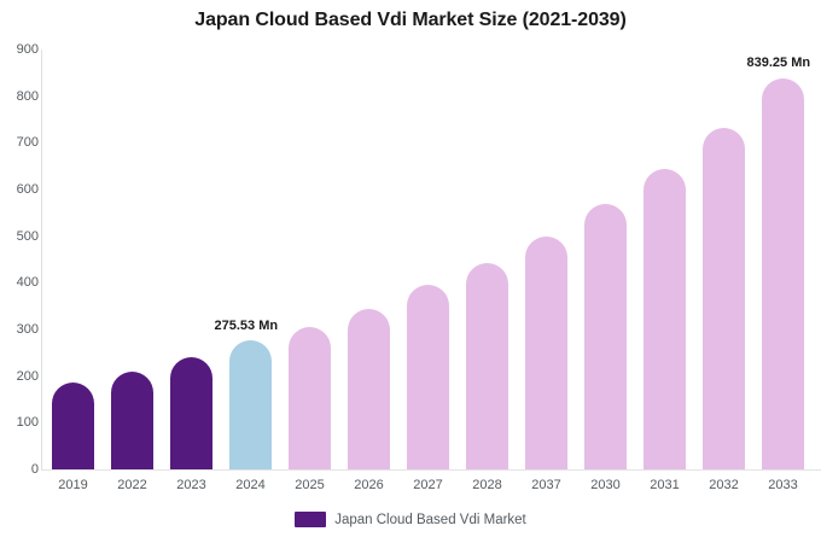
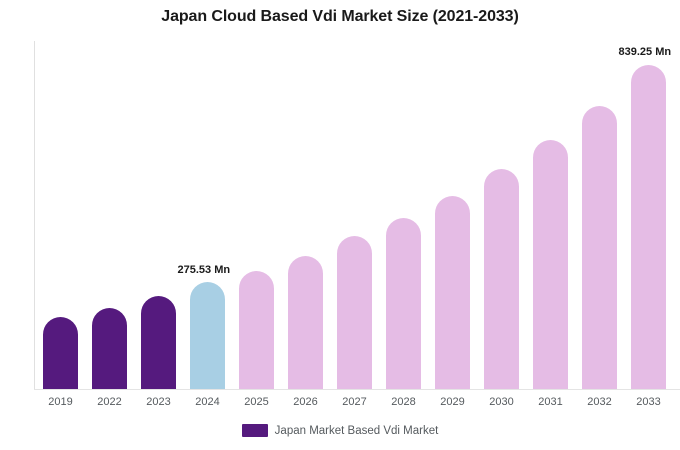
- Japan Cloud Based Vdi Market Size (2021-2039)
+ Japan Cloud Based Vdi Market Size (2021-2033)
- 0
- 100
- 200
- 300
- 400
- 500
- 600
- 700
- 800
- 900
  275.53 Mn
  839.25 Mn
  2019
  2022
  2023
  2024
  2025
  2026
  2027
  2028
- 2037
+ 2029
  2030
  2031
  2032
  2033
- Japan Cloud Based Vdi Market
+ Japan Market Based Vdi Market
